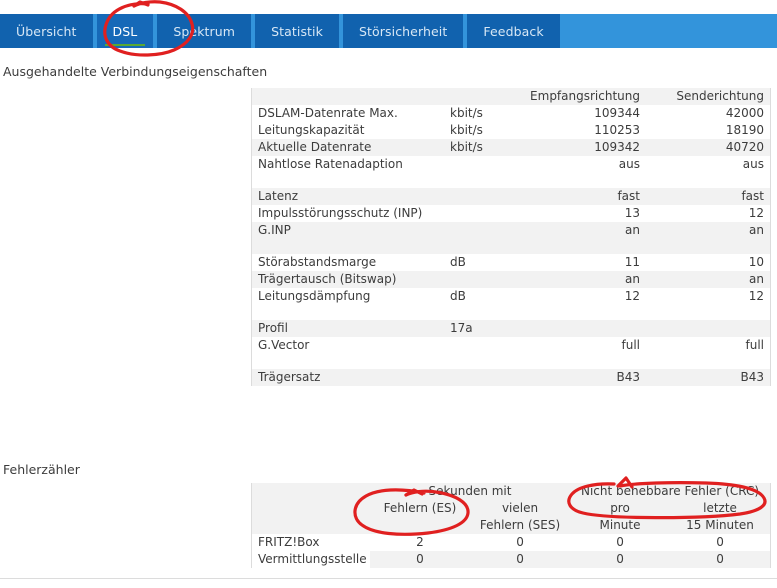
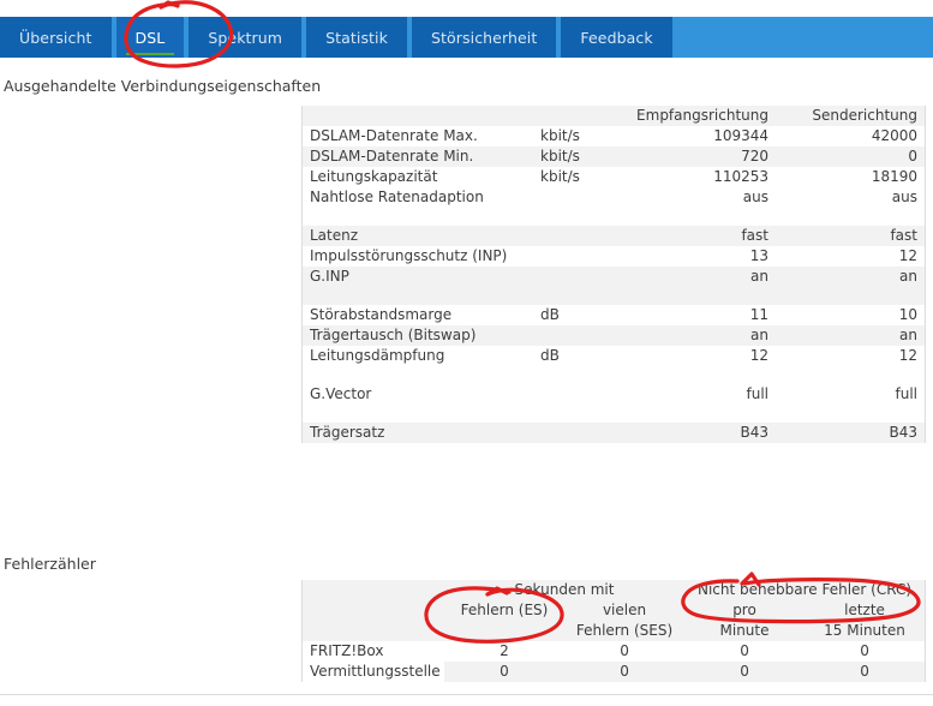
  Übersicht
  DSL
  Spktrum
  Statistik
  Störsicherheit
  Feedback
  Ausgehandelte Verbindungseigenschaften
  		Empfangsrichtung	Senderichtung
  DSLAM-Datenrate Max.	kbit/s	109344	42000
+ DSLAM-Datenrate Min.	kbit/s	720	0
  Leitungskapazität	kbit/s	110253	18190
- Aktuelle Datenrate	kbit/s	109342	40720
  Nahtlose Ratenadaption		aus	aus
  Latenz		fast	fast
  Impulsstörungsschutz (INP)		13	12
  G.INP		an	an
  Störabstandsmarge	dB	11	10
  Trägertausch (Bitswap)		an	an
  Leitungsdämpfung	dB	12	12
- Profil	17a
  G.Vector		full	full
  Trägersatz		B43	B43
  Fehlerzähler
  	ekunden mit	Nicht behebbare Fehler (CRC
  	Fehlern (ES)	vielen	pro	letzte
  		Fehlern (SES)	Minute	15 Minuten
  FRITZ!Box	2	0	0	0
  Vermittlungsstelle	0	0	0	0
